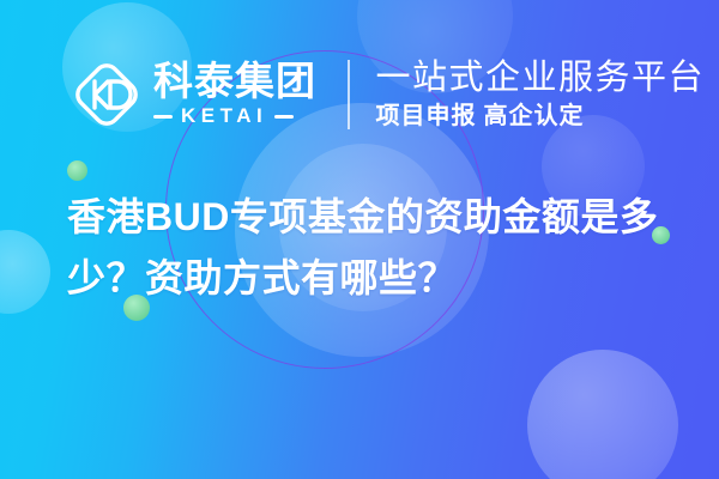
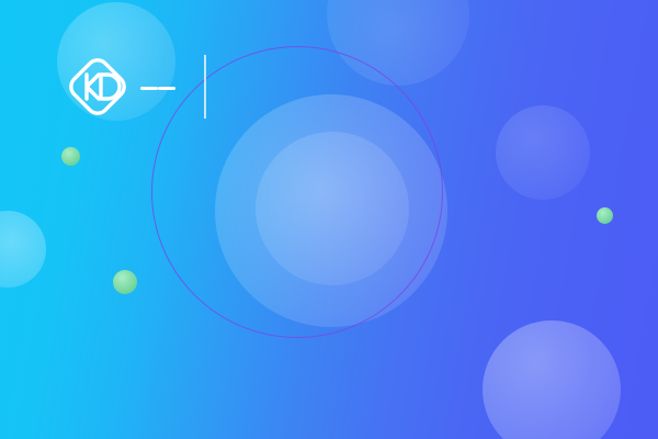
- 科泰集团
- KETAI
- 一站式企业服务平台
- 项目申报 高企认定
- 香港BUD专项基金的资助金额是多少？资助方式有哪些？
